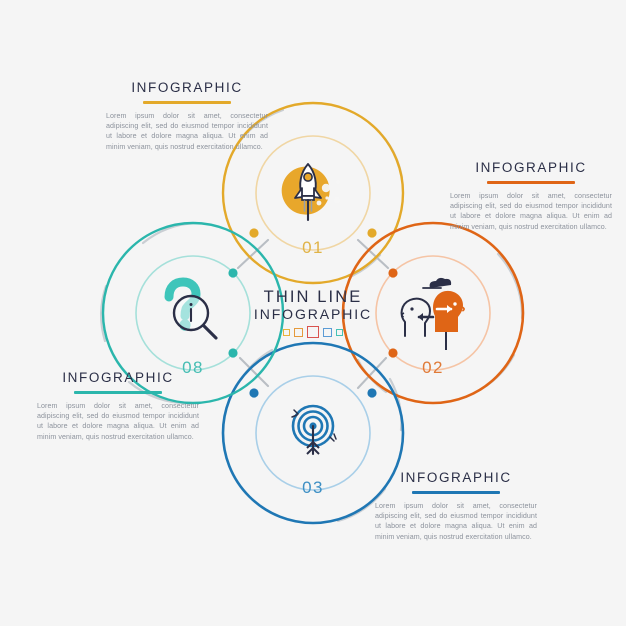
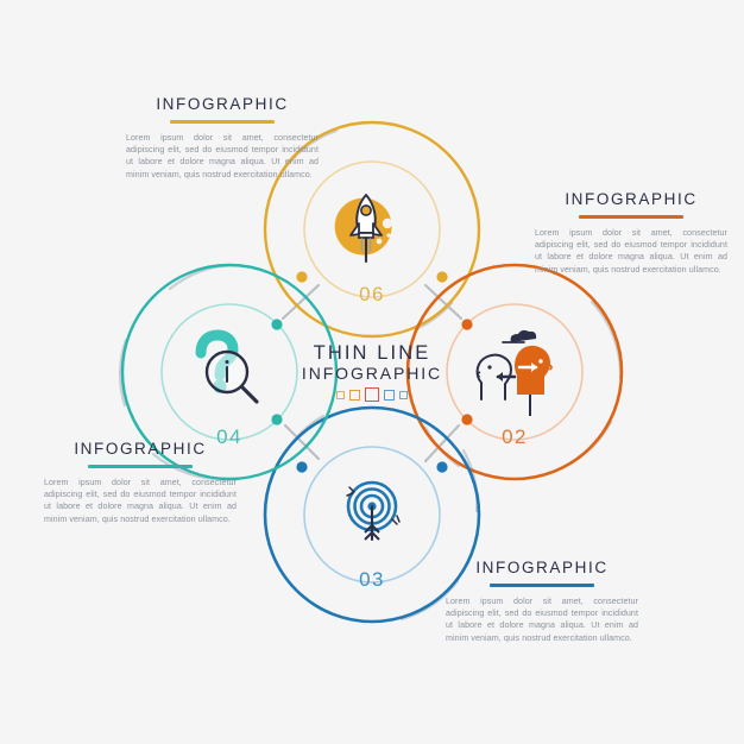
- 01
+ 06
  02
  03
- 08
+ 04
  THIN LINE
  INFOGRAPHIC
  INFOGRAPHIC
  Lorem ipsum dolor sit amet, consectetur ut labore et dolore magna aliqua. Ut enim ad minim veniam, quis nostrud exercitation ullamco.
  INFOGRAPHIC
  Lorem ipsum dolor sit amet, consectetur adipiscing elit, sed do eiusmod tempor incididunt ut labore et dolore magna aliqua. Ut enim ad minim veniam, quis nostrud exercitation ullamco.
  INFOGRAPHIC
  Lorem ipsum dolor sit amet, consectetur adipiscing elit, sed do eiusmod tempor incididunt ut labore et dolore magna aliqua. Ut enim ad minim veniam, quis nostrud exercitation ullamco.
  INFOGRAPHIC
  Lorem ipsum dolor sit amet, consectetur adipiscing elit, sed do eiusmod tempor incididunt ut labore et dolore magna aliqua. Ut enim ad minim veniam, quis nostrud exercitation ullamco.
